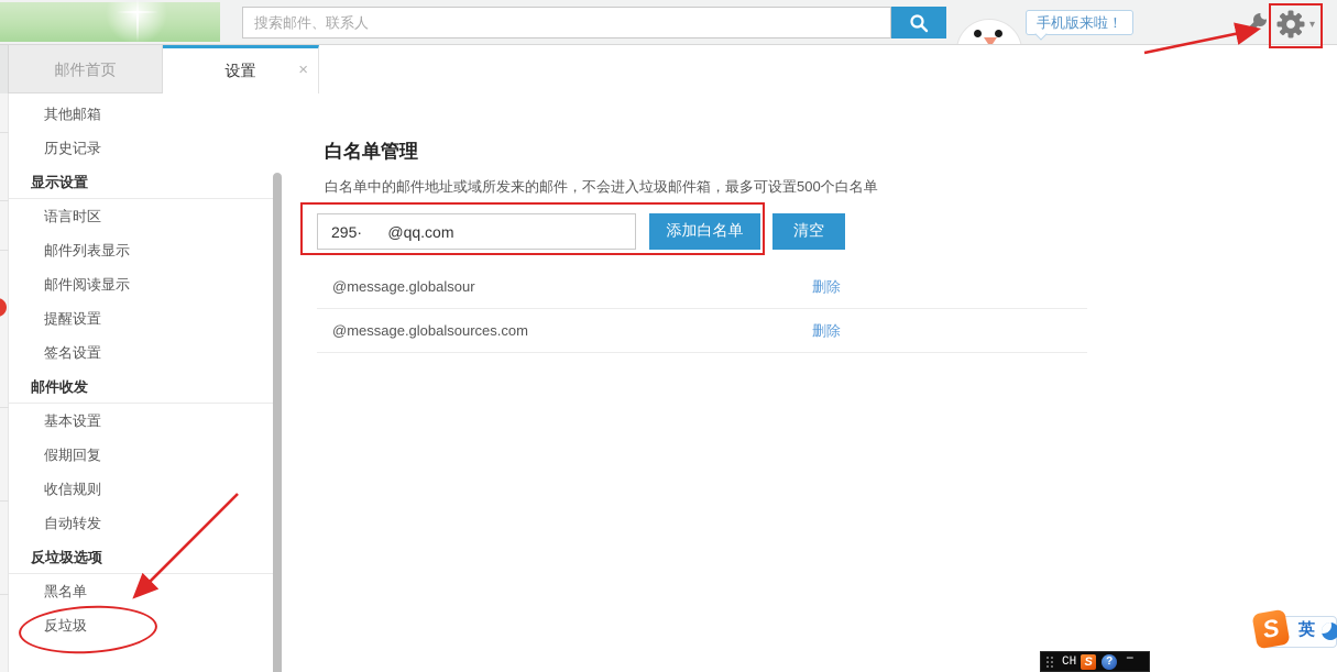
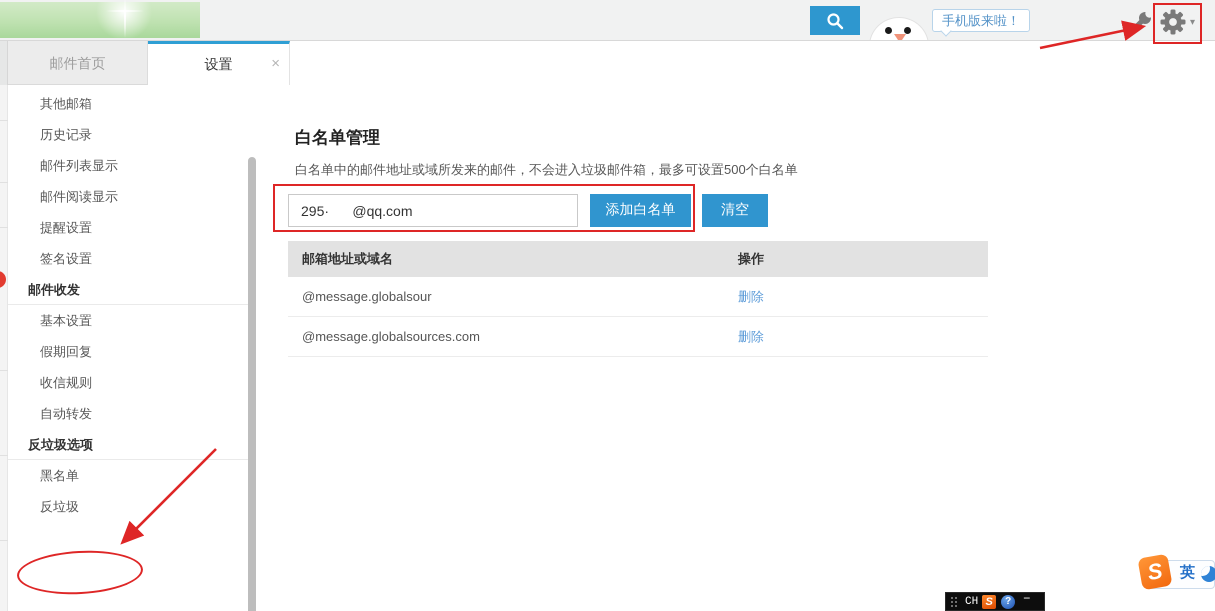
- 搜索邮件、联系人
  手机版来啦！
  ▾
  邮件首页
  设置
  ×
  其他邮箱
  历史记录
- 显示设置
- 语言时区
  邮件列表显示
  邮件阅读显示
  提醒设置
  签名设置
  邮件收发
  基本设置
  假期回复
  收信规则
  自动转发
  反垃圾选项
  黑名单
  反垃圾
  白名单管理
  白名单中的邮件地址或域所发来的邮件，不会进入垃圾邮件箱，最多可设置500个白名单
  295· @qq.com
  添加白名单
  清空
+ 邮箱地址或域名
+ 操作
  @message.globalsour
  删除
  @message.globalsources.com
  删除
  英
  CH
  S
  ?
  −
